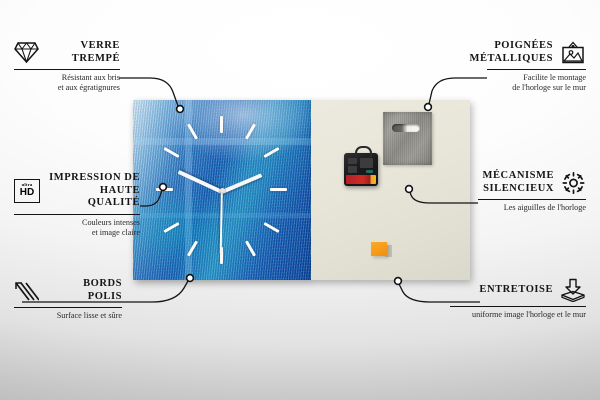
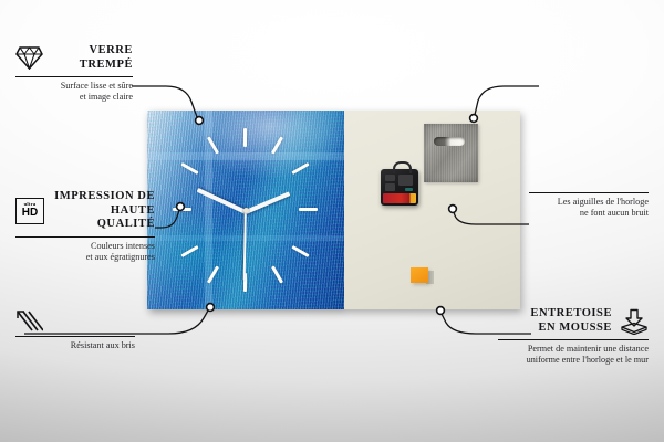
  VERRE
  TREMPÉ
- Résistant aux bris
+ Surface lisse et sûre
- et aux égratignures
+ et image claire
  HD
  IMPRESSION DE
  HAUTE QUALITÉ
  Couleurs intenses
- et image claire
+ et aux égratignures
- BORDS
- POLIS
- Surface lisse et sûre
+ Résistant aux bris
- POIGNÉES
- MÉTALLIQUES
- Facilite le montage
- de l'horloge sur le mur
- MÉCANISME
- SILENCIEUX
  Les aiguilles de l'horloge
+ ne font aucun bruit
  ENTRETOISE
+ EN MOUSSE
+ Permet de maintenir une distance
- uniforme image l'horloge et le mur
+ uniforme entre l'horloge et le mur
